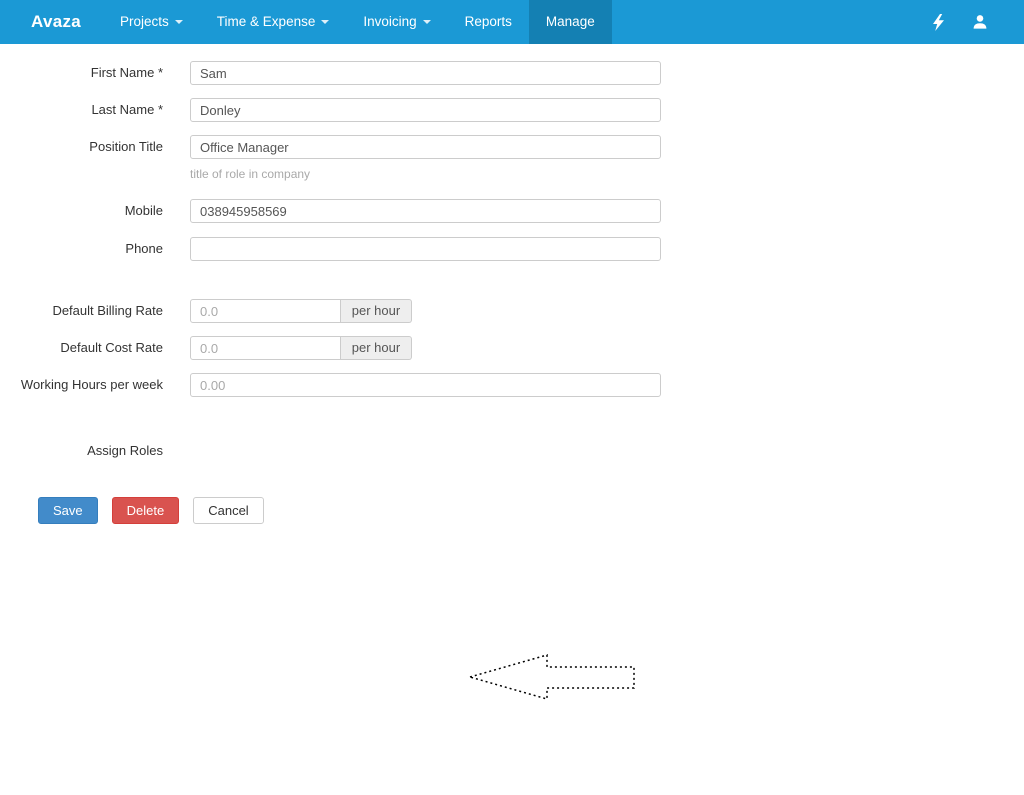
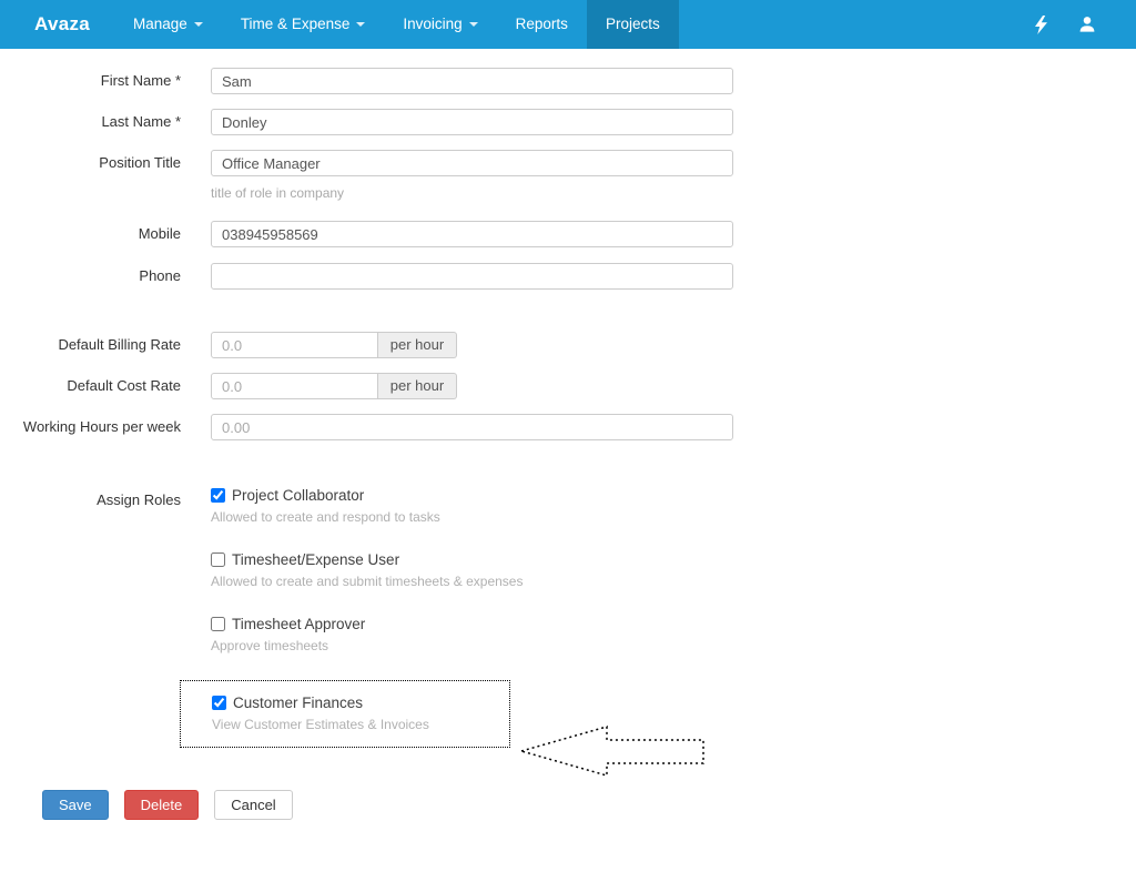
  Avaza
- Projects
+ Manage
  Time & Expense
  Invoicing
  Reports
- Manage
+ Projects
  First Name *
  Sam
  Last Name *
  Donley
  Position Title
  Office Manager
  title of role in company
  Mobile
  038945958569
  Phone
  Default Billing Rate
  0.0
  per hour
  Default Cost Rate
  0.0
  per hour
  Working Hours per week
  0.00
  Assign Roles
+ Project Collaborator
+ Allowed to create and respond to tasks
+ Timesheet/Expense User
+ Allowed to create and submit timesheets & expenses
+ Timesheet Approver
+ Approve timesheets
+ Customer Finances
+ View Customer Estimates & Invoices
  Save
  Delete
  Cancel
